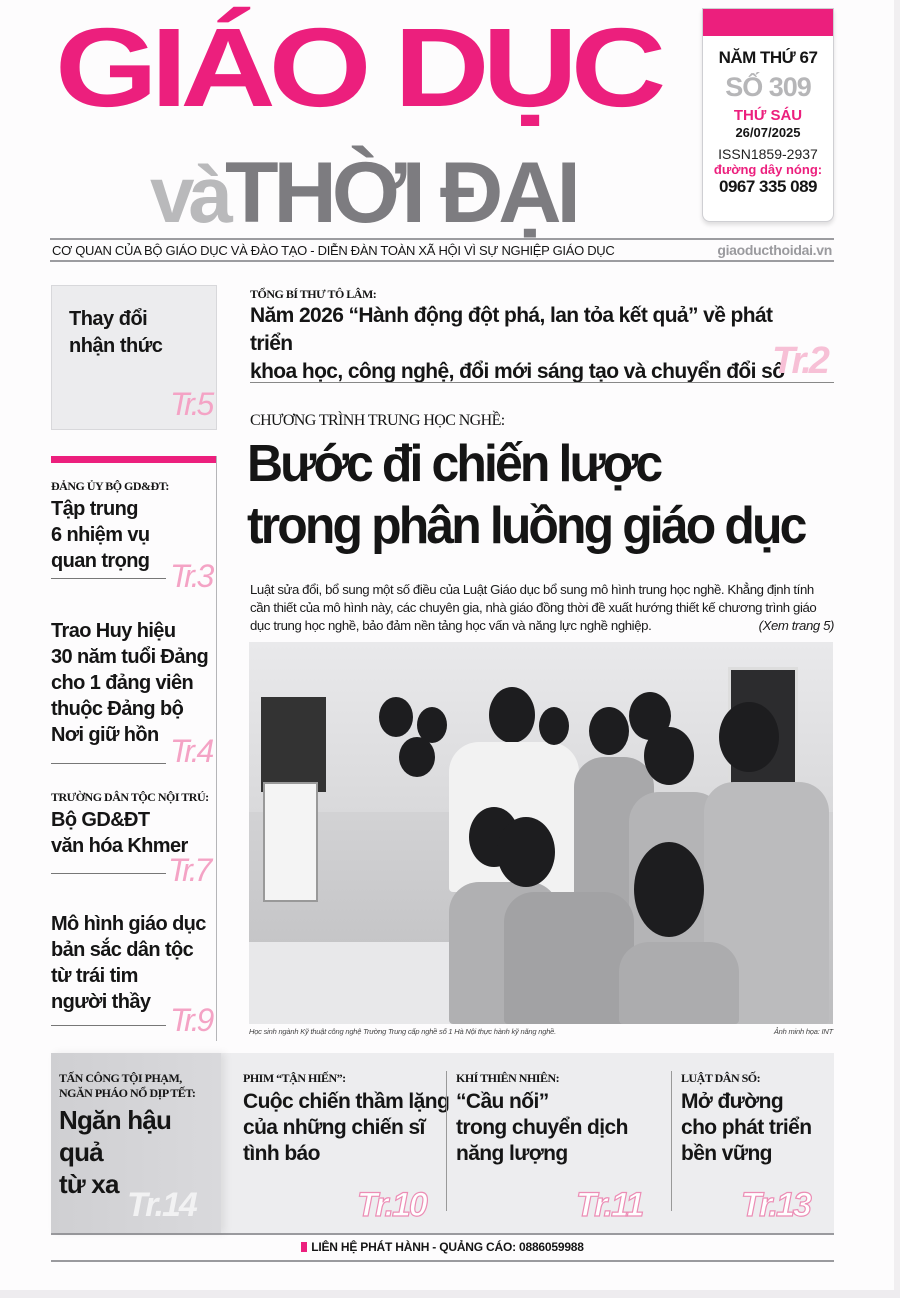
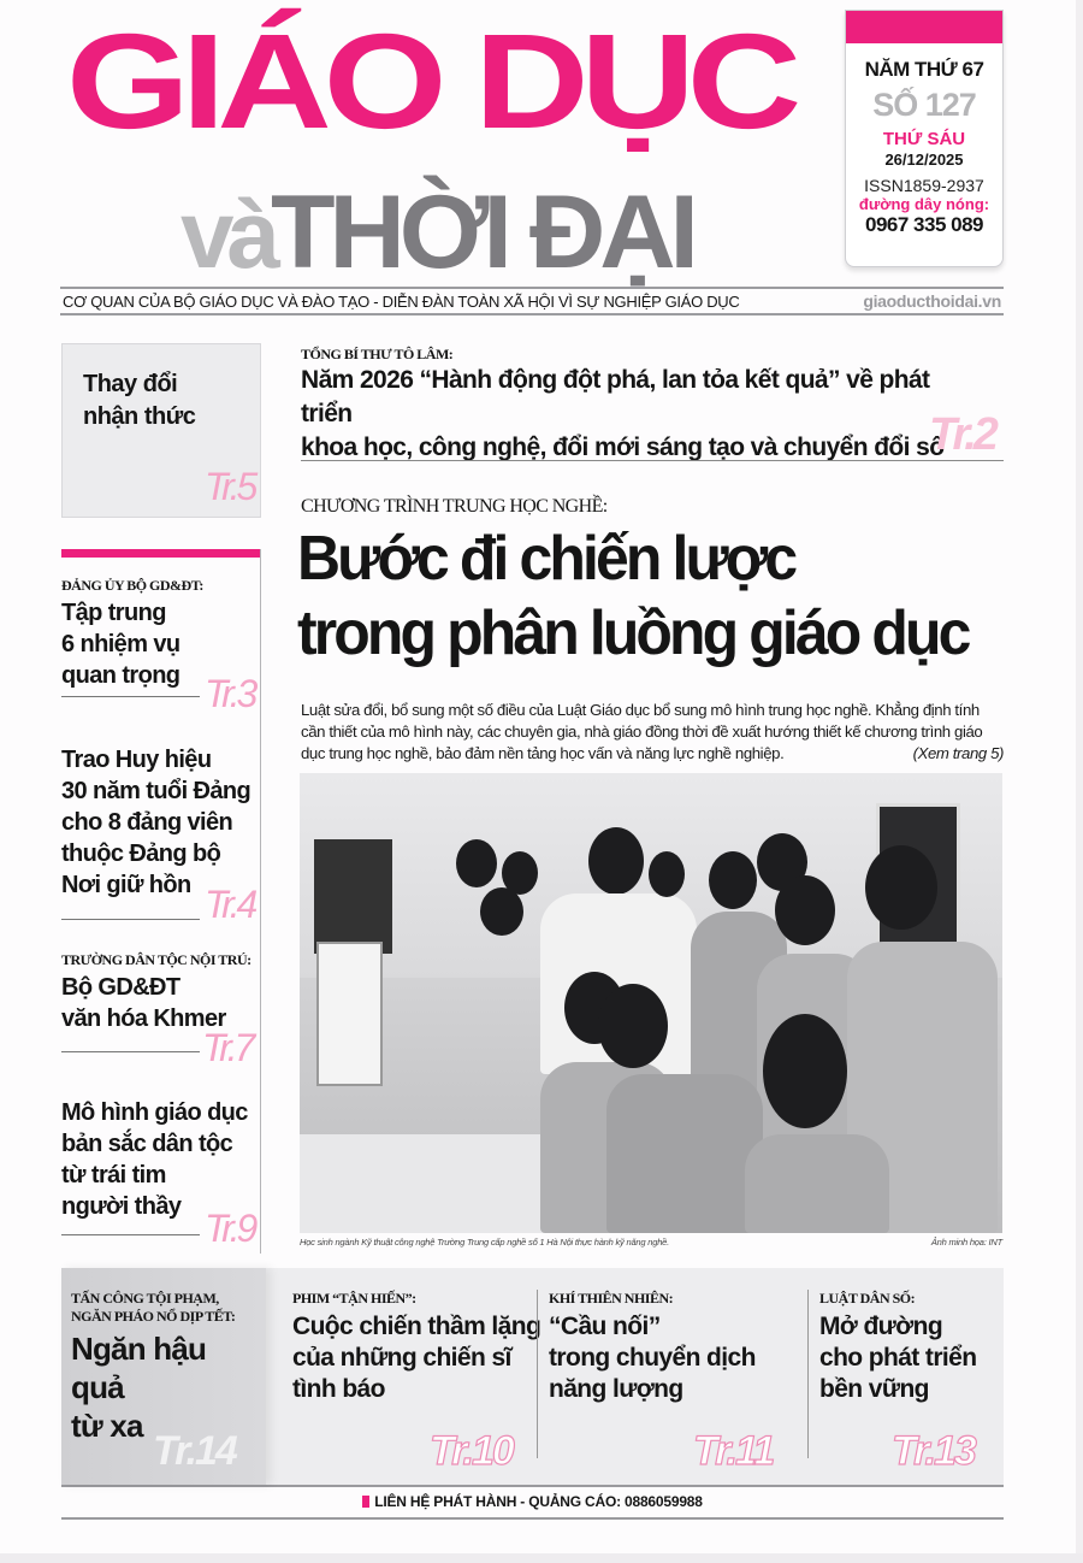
  GIÁO DỤC
  và
  THỜI ĐẠI
  NĂM THỨ 67
- SỐ 309
+ SỐ 127
  THỨ SÁU
- 26/07/2025
+ 26/12/2025
  ISSN1859-2937
  đường dây nóng:
  0967 335 089
  CƠ QUAN CỦA BỘ GIÁO DỤC VÀ ĐÀO TẠO - DIỄN ĐÀN TOÀN XÃ HỘI VÌ SỰ NGHIỆP GIÁO DỤC
  giaoducthoidai.vn
  Thay đổi
  nhận thức
  Tr.5
  ĐẢNG ỦY BỘ GD&ĐT:
  Tập trung
  6 nhiệm vụ
  quan trọng
  Tr.3
  Trao Huy hiệu
  30 năm tuổi Đảng
- cho 1 đảng viên
+ cho 8 đảng viên
  thuộc Đảng bộ
  Nơi giữ hồn
  Tr.4
  TRƯỜNG DÂN TỘC NỘI TRÚ:
  Bộ GD&ĐT
  văn hóa Khmer
  Tr.7
  Mô hình giáo dục
  bản sắc dân tộc
  từ trái tim
  người thầy
  Tr.9
  TỔNG BÍ THƯ TÔ LÂM:
  Năm 2026 “Hành động đột phá, lan tỏa kết quả” về phát triển
  khoa học, công nghệ, đổi mới sáng tạo và chuyển đổi số
  Tr.2
  CHƯƠNG TRÌNH TRUNG HỌC NGHỀ:
  Bước đi chiến lược
  trong phân luồng giáo dục
  Luật sửa đổi, bổ sung một số điều của Luật Giáo dục bổ sung mô hình trung học nghề. Khẳng định tính cần thiết của mô hình này, các chuyên gia, nhà giáo đồng thời đề xuất hướng thiết kế chương trình giáo dục trung học nghề, bảo đảm nền tảng học vấn và năng lực nghề nghiệp.
  (Xem trang 5)
  Học sinh ngành Kỹ thuật công nghệ Trường Trung cấp nghề số 1 Hà Nội thực hành kỹ năng nghề.
  Ảnh minh họa: INT
  TẤN CÔNG TỘI PHẠM,
  NGĂN PHÁO NỔ DỊP TẾT:
  Ngăn hậu quả
  từ xa
  Tr.14
  PHIM “TẬN HIẾN”:
  Cuộc chiến thầm lặng
  của những chiến sĩ
  tình báo
  Tr.10
  KHÍ THIÊN NHIÊN:
  “Cầu nối”
  trong chuyển dịch
  năng lượng
  Tr.11
  LUẬT DÂN SỐ:
  Mở đường
  cho phát triển
  bền vững
  Tr.13
  LIÊN HỆ PHÁT HÀNH - QUẢNG CÁO: 0886059988
